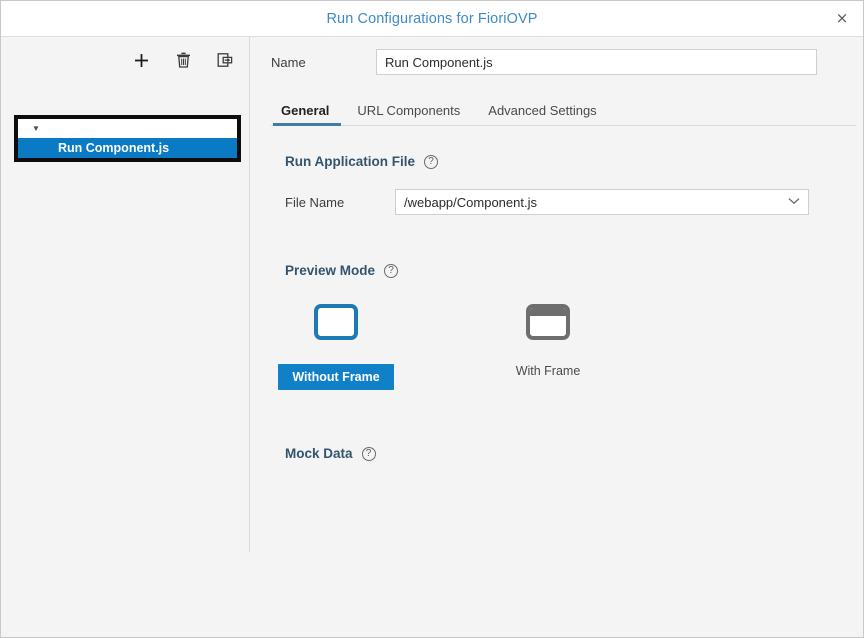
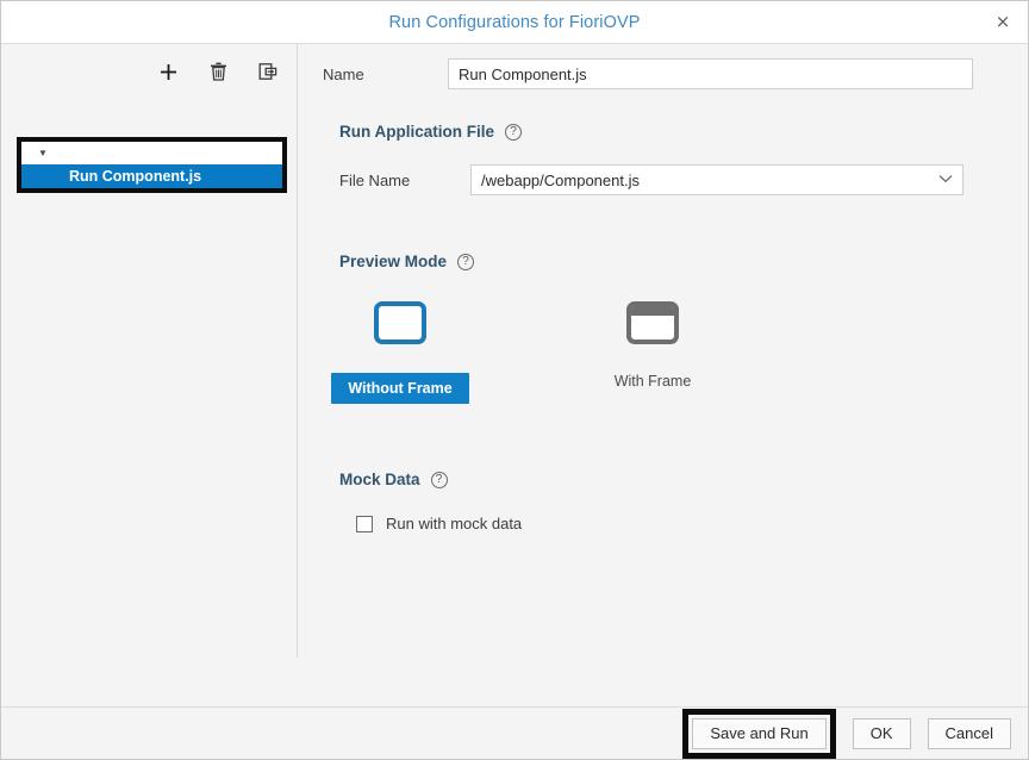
  Run Configurations for FioriOVP
  ×
  ▼
  Run Component.js
  Name
  Run Component.js
- General
- URL Components
- Advanced Settings
  Run Application File
  ?
  File Name
  /webapp/Component.js
  Preview Mode
  ?
  Without Frame
  With Frame
  Mock Data
  ?
+ Run with mock data
+ Save and Run
+ OK
+ Cancel
